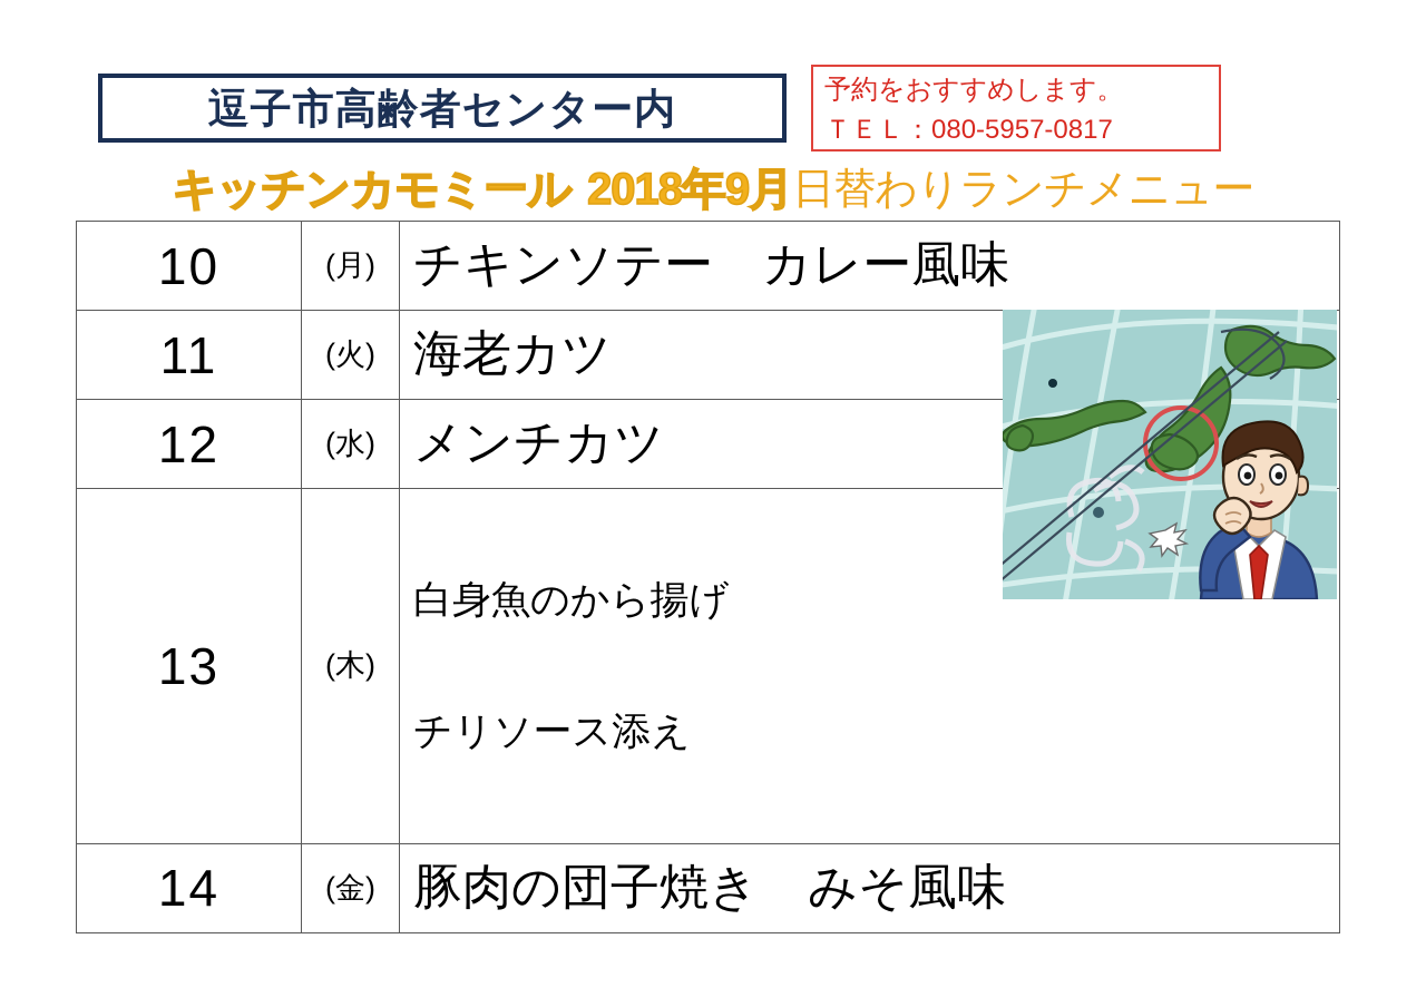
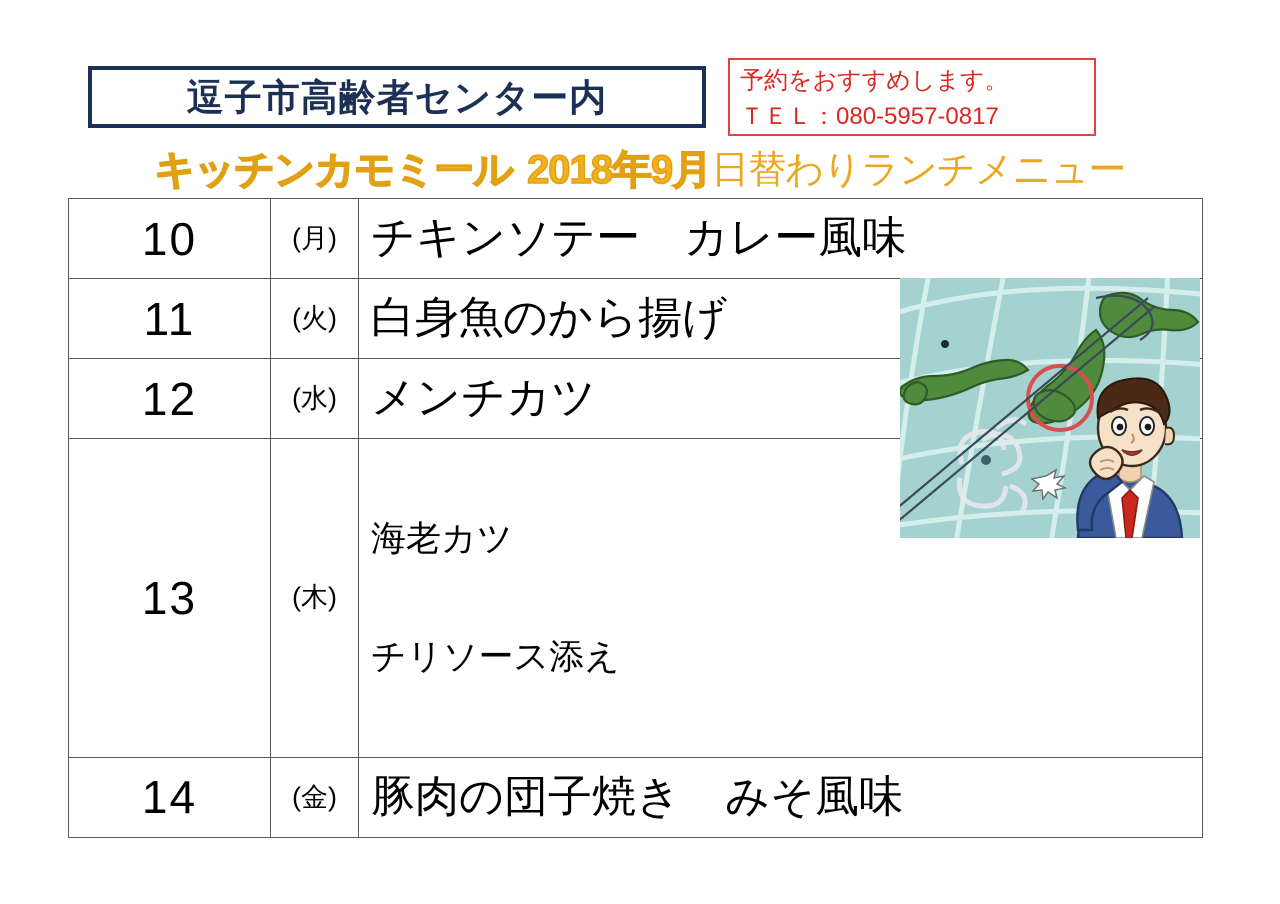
  逗子市高齢者センター内
  予約をおすすめします。
  ＴＥＬ：080-5957-0817
  キッチンカモミール
  2018年9月
  日替わりランチメニュー
  10	(月)	チキンソテー カレー風味
- 11	(火)	海老カツ
+ 11	(火)	白身魚のから揚げ
  12	(水)	メンチカツ
- 13	(木)	白身魚のから揚げ チリソース添え
+ 13	(木)	海老カツ チリソース添え
  14	(金)	豚肉の団子焼き みそ風味
